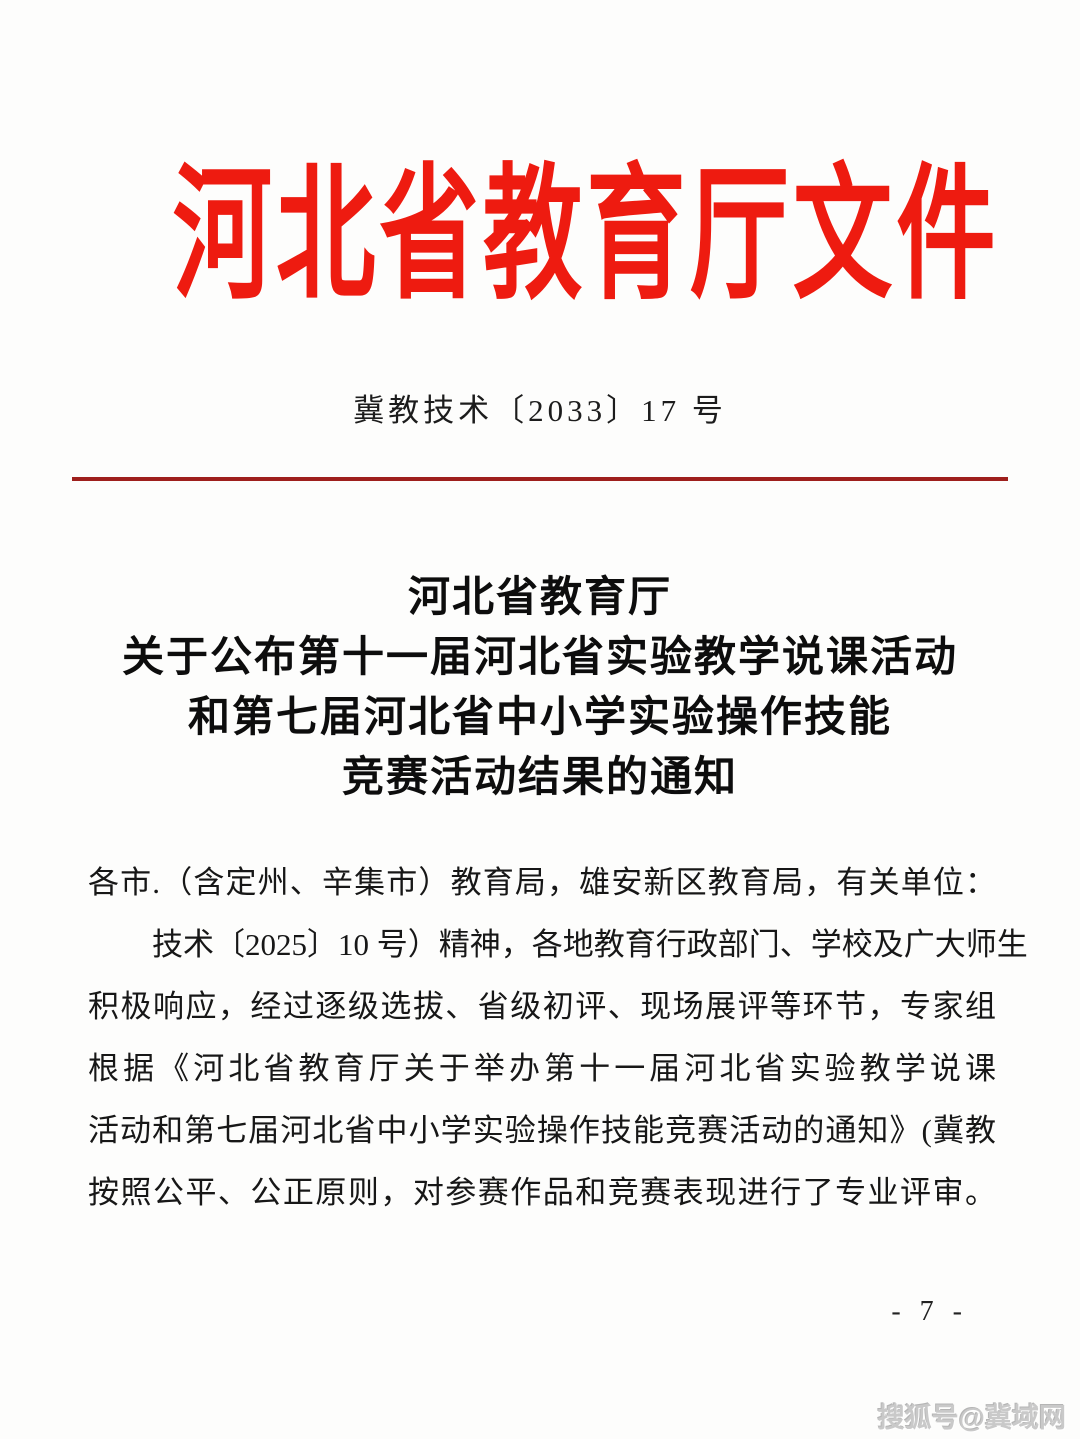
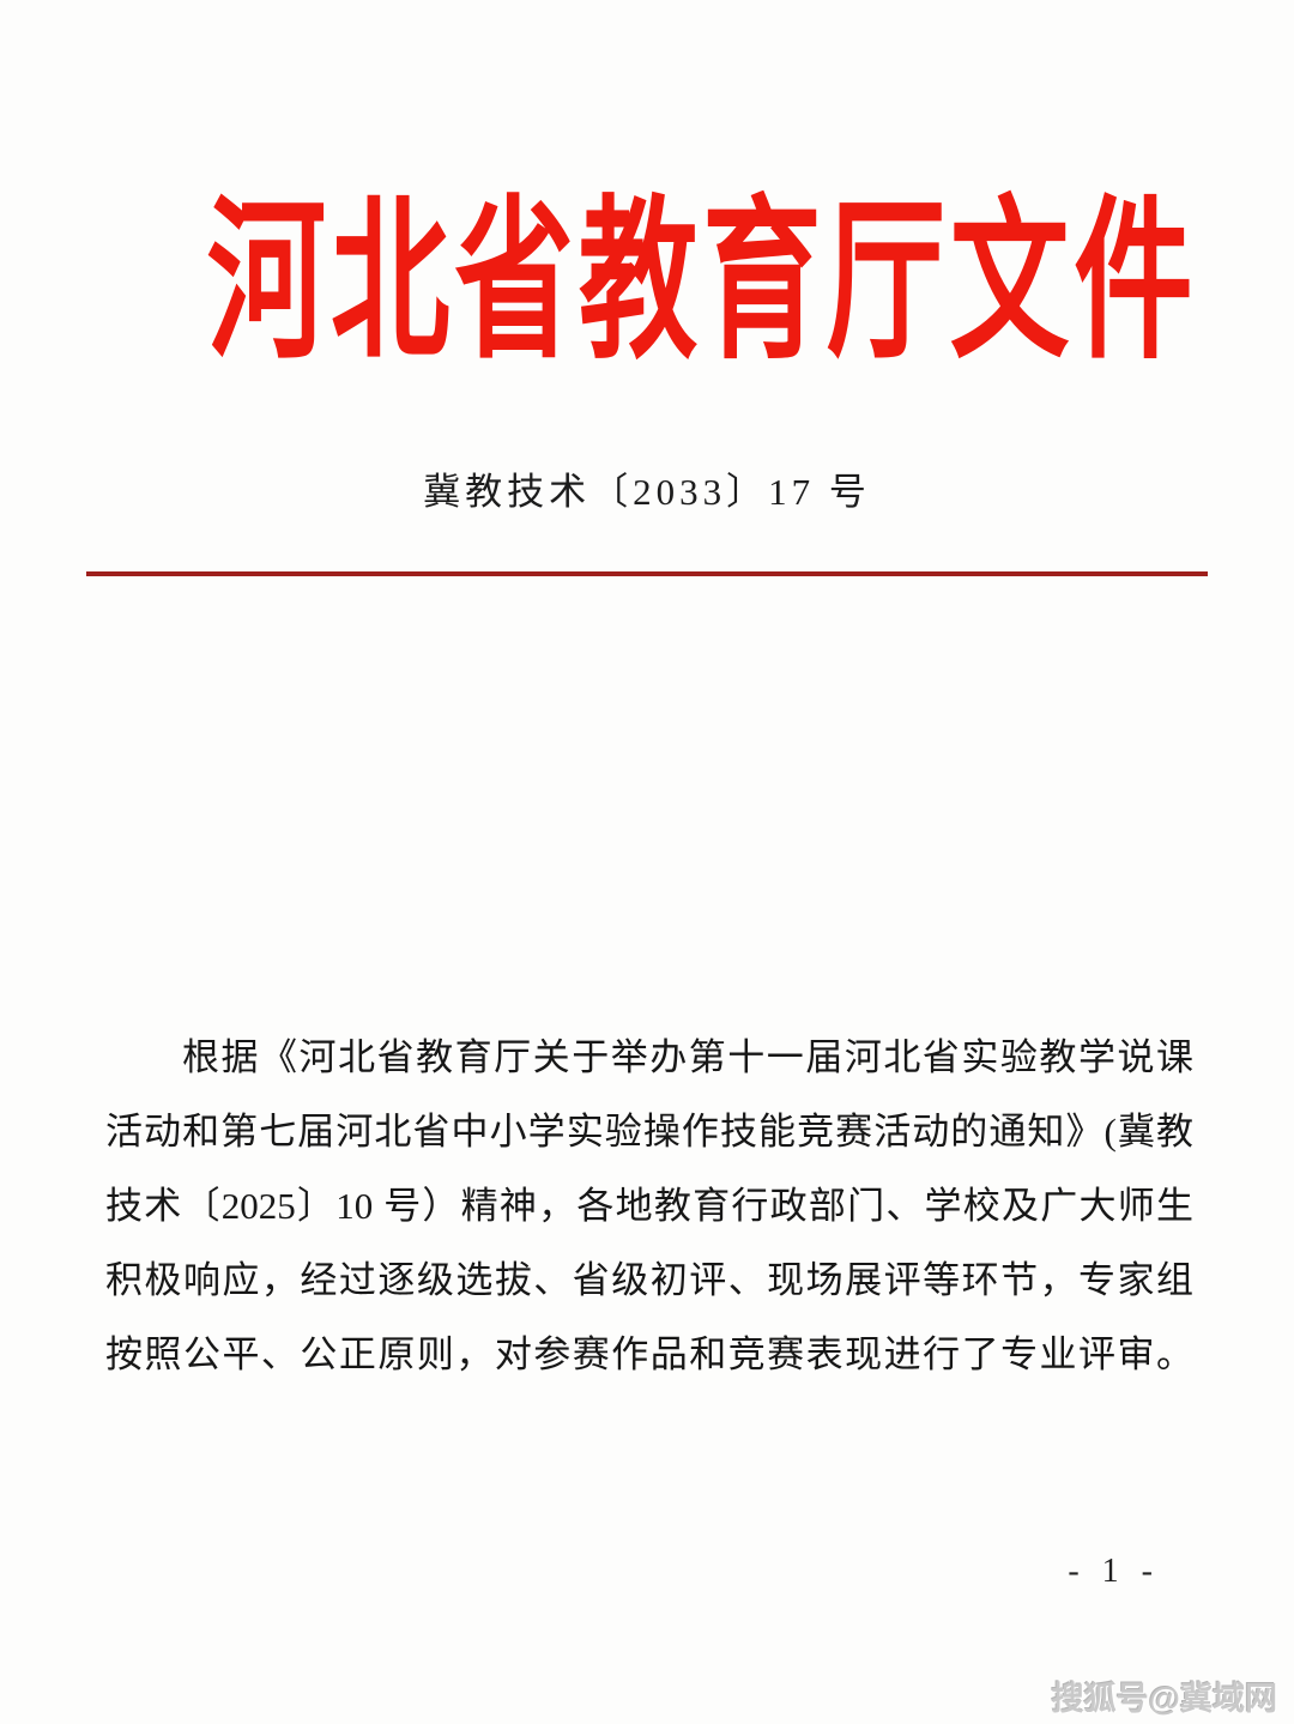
  河北省教育厅文件
  冀教技术〔2033〕17 号
- 河北省教育厅
- 关于公布第十一届河北省实验教学说课活动
- 和第七届河北省中小学实验操作技能
- 竞赛活动结果的通知
- 各市.（含定州、辛集市）教育局，雄安新区教育局，有关单位：
- 技术〔2025〕10 号）精神，各地教育行政部门、学校及广大师生
+ 根据《河北省教育厅关于举办第十一届河北省实验教学说课
- 积极响应，经过逐级选拔、省级初评、现场展评等环节，专家组
+ 活动和第七届河北省中小学实验操作技能竞赛活动的通知》(冀教
- 根据《河北省教育厅关于举办第十一届河北省实验教学说课
+ 技术〔2025〕10 号）精神，各地教育行政部门、学校及广大师生
- 活动和第七届河北省中小学实验操作技能竞赛活动的通知》(冀教
+ 积极响应，经过逐级选拔、省级初评、现场展评等环节，专家组
  按照公平、公正原则，对参赛作品和竞赛表现进行了专业评审。
- - 7 -
+ - 1 -
  搜狐号@冀域网
